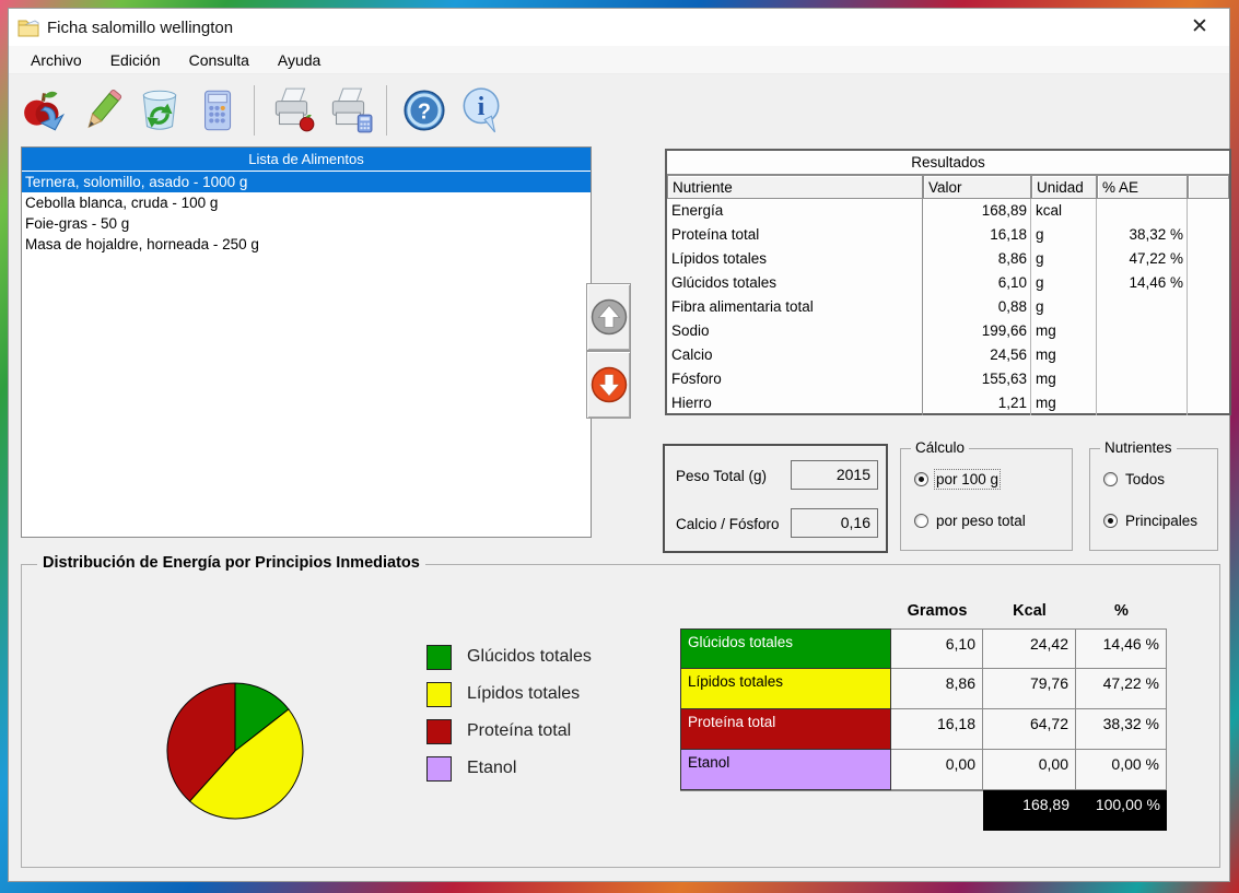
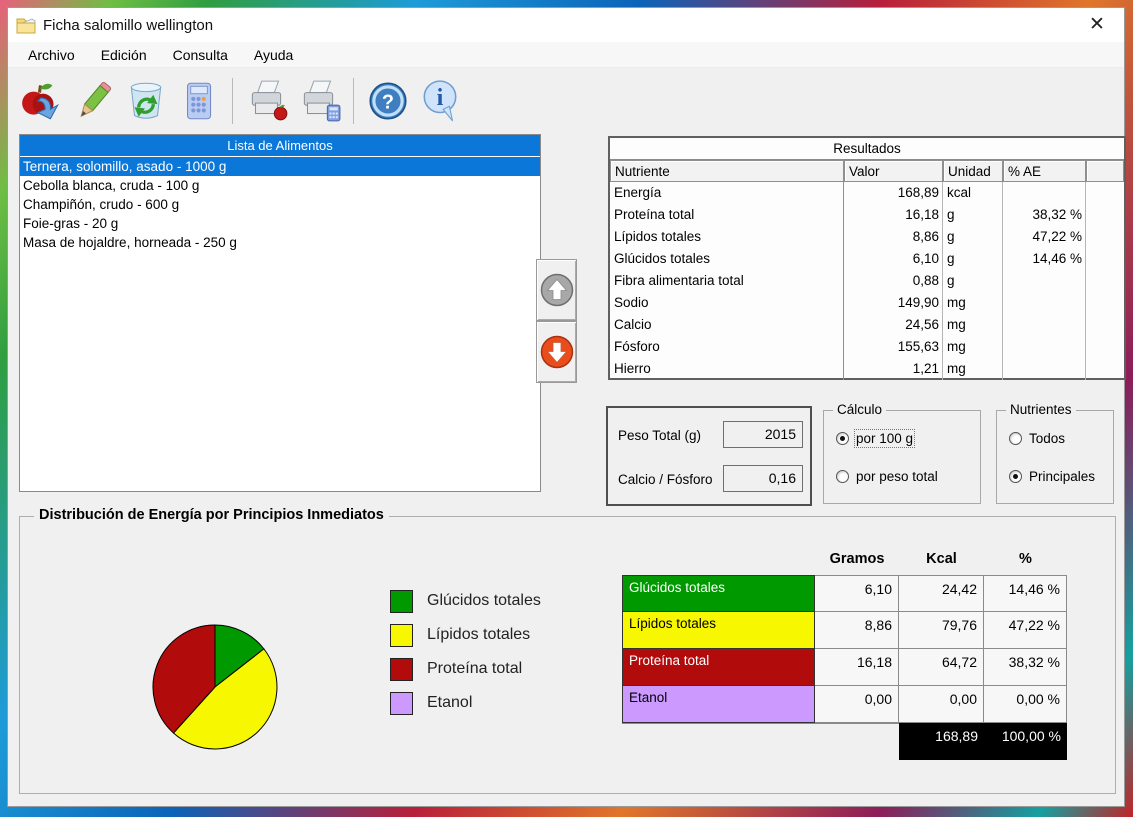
  Ficha salomillo wellington
  ✕
  Archivo
  Edición
  Consulta
  Ayuda
  ?
  i
  Lista de Alimentos
  Ternera, solomillo, asado - 1000 g
  Cebolla blanca, cruda - 100 g
+ Champiñón, crudo - 600 g
- Foie-gras - 50 g
+ Foie-gras - 20 g
  Masa de hojaldre, horneada - 250 g
  Resultados
  Nutriente
  Valor
  Unidad
  % AE
  Energía
  168,89
  kcal
  Proteína total
  16,18
  g
  38,32 %
  Lípidos totales
  8,86
  g
  47,22 %
  Glúcidos totales
  6,10
  g
  14,46 %
  Fibra alimentaria total
  0,88
  g
  Sodio
- 199,66
+ 149,90
  mg
  Calcio
  24,56
  mg
  Fósforo
  155,63
  mg
  Hierro
  1,21
  mg
  Peso Total (g)
  2015
  Calcio / Fósforo
  0,16
  Cálculo
  por 100 g
  por peso total
  Nutrientes
  Todos
  Principales
  Distribución de Energía por Principios Inmediatos
  Glúcidos totales
  Lípidos totales
  Proteína total
  Etanol
  Gramos
  Kcal
  %
  Glúcidos totales
  6,10
  24,42
  14,46 %
  Lípidos totales
  8,86
  79,76
  47,22 %
  Proteína total
  16,18
  64,72
  38,32 %
  Etanol
  0,00
  0,00
  0,00 %
  168,89
  100,00 %
